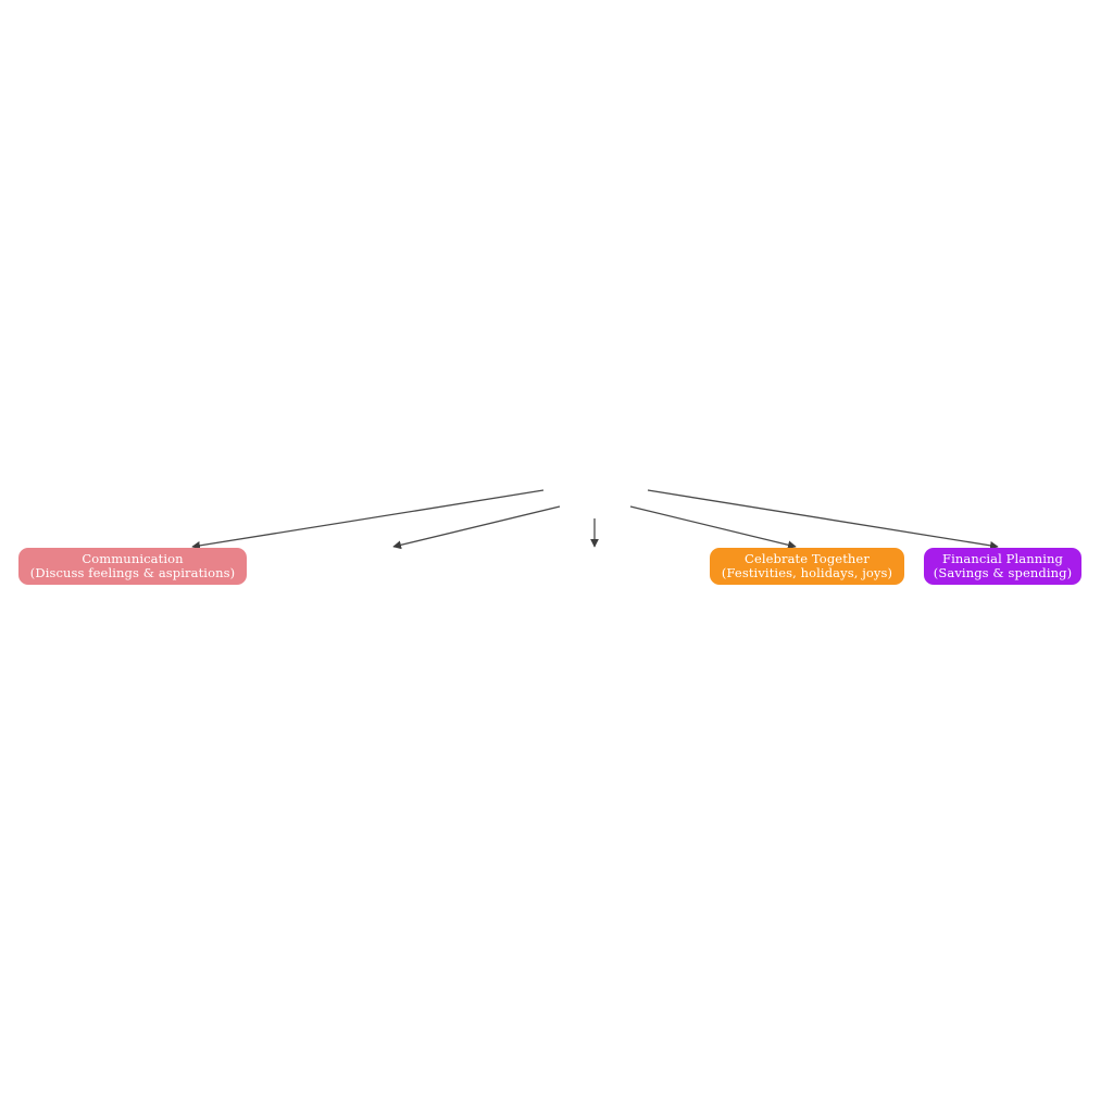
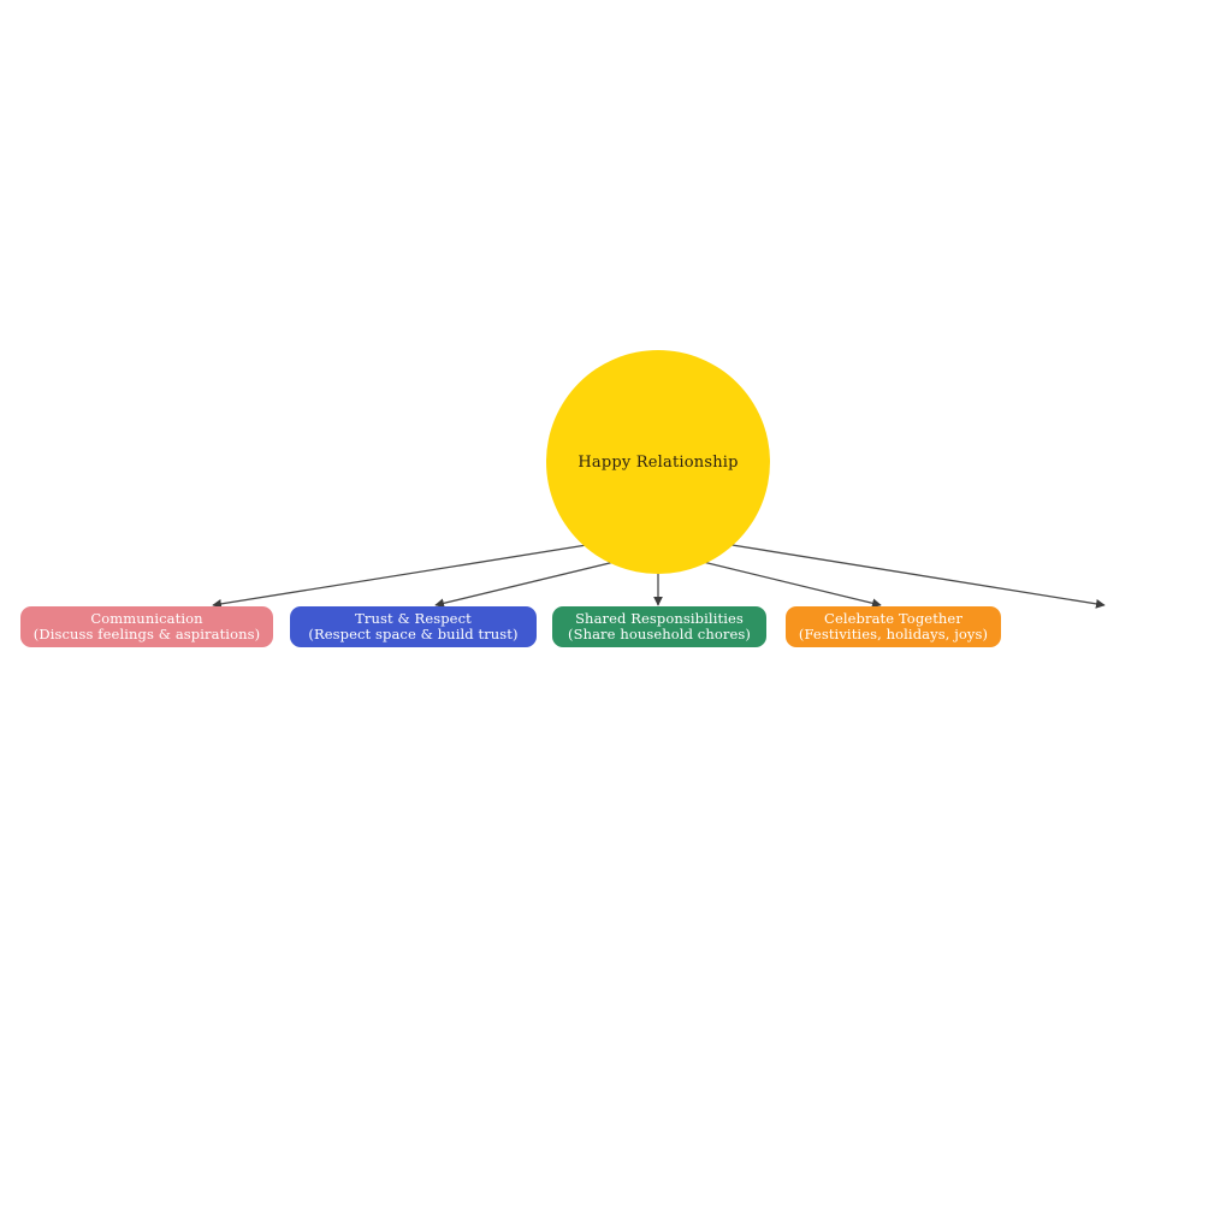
+ Happy Relationship
  Communication
  (Discuss feelings & aspirations)
+ Trust & Respect
+ (Respect space & build trust)
+ Shared Responsibilities
+ (Share household chores)
  Celebrate Together
  (Festivities, holidays, joys)
- Financial Planning
- (Savings & spending)
